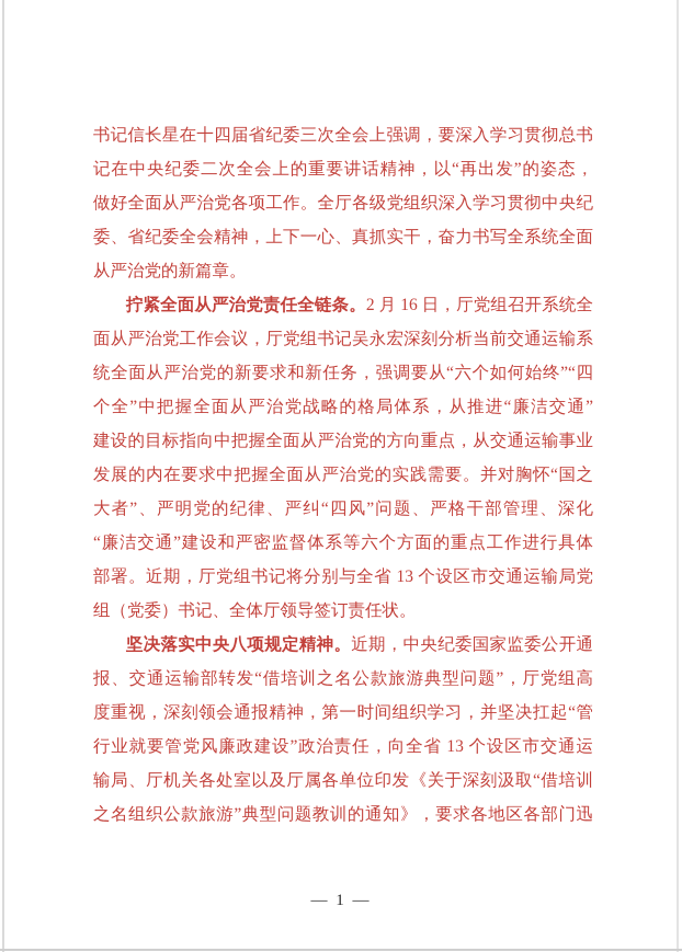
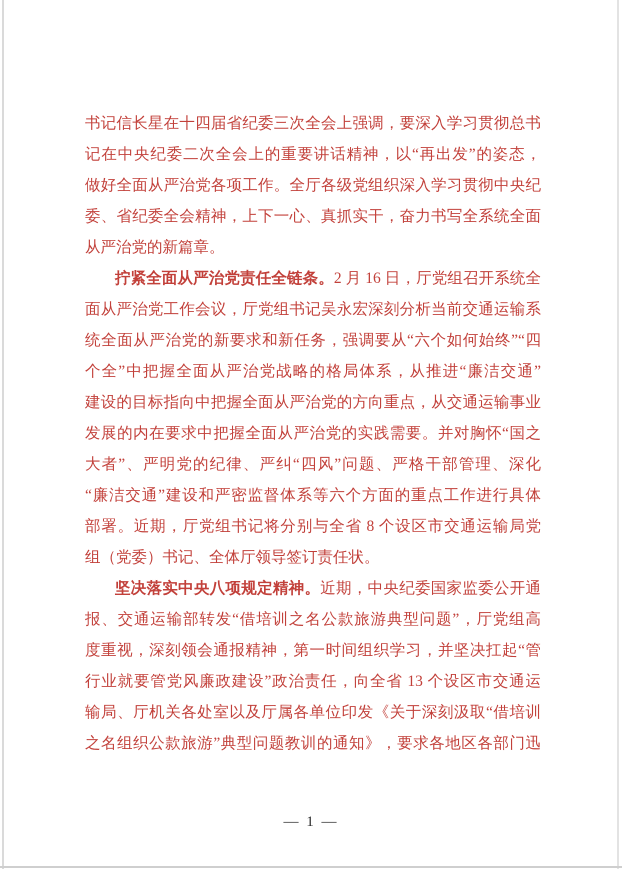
  书记信长星在十四届省纪委三次全会上强调，要深入学习贯彻总书
  记在中央纪委二次全会上的重要讲话精神，以“再出发”的姿态，
  做好全面从严治党各项工作。全厅各级党组织深入学习贯彻中央纪
  委、省纪委全会精神，上下一心、真抓实干，奋力书写全系统全面
  从严治党的新篇章。
  拧紧全面从严治党责任全链条。2 月 16 日，厅党组召开系统全
  面从严治党工作会议，厅党组书记吴永宏深刻分析当前交通运输系
  统全面从严治党的新要求和新任务，强调要从“六个如何始终”“四
  个全”中把握全面从严治党战略的格局体系，从推进“廉洁交通”
  建设的目标指向中把握全面从严治党的方向重点，从交通运输事业
  发展的内在要求中把握全面从严治党的实践需要。并对胸怀“国之
  大者”、严明党的纪律、严纠“四风”问题、严格干部管理、深化
  “廉洁交通”建设和严密监督体系等六个方面的重点工作进行具体
- 部署。近期，厅党组书记将分别与全省 13 个设区市交通运输局党
+ 部署。近期，厅党组书记将分别与全省 8 个设区市交通运输局党
  组（党委）书记、全体厅领导签订责任状。
  坚决落实中央八项规定精神。近期，中央纪委国家监委公开通
  报、交通运输部转发“借培训之名公款旅游典型问题”，厅党组高
  度重视，深刻领会通报精神，第一时间组织学习，并坚决扛起“管
  行业就要管党风廉政建设”政治责任，向全省 13 个设区市交通运
  输局、厅机关各处室以及厅属各单位印发《关于深刻汲取“借培训
  之名组织公款旅游”典型问题教训的通知》，要求各地区各部门迅
  — 1 —
